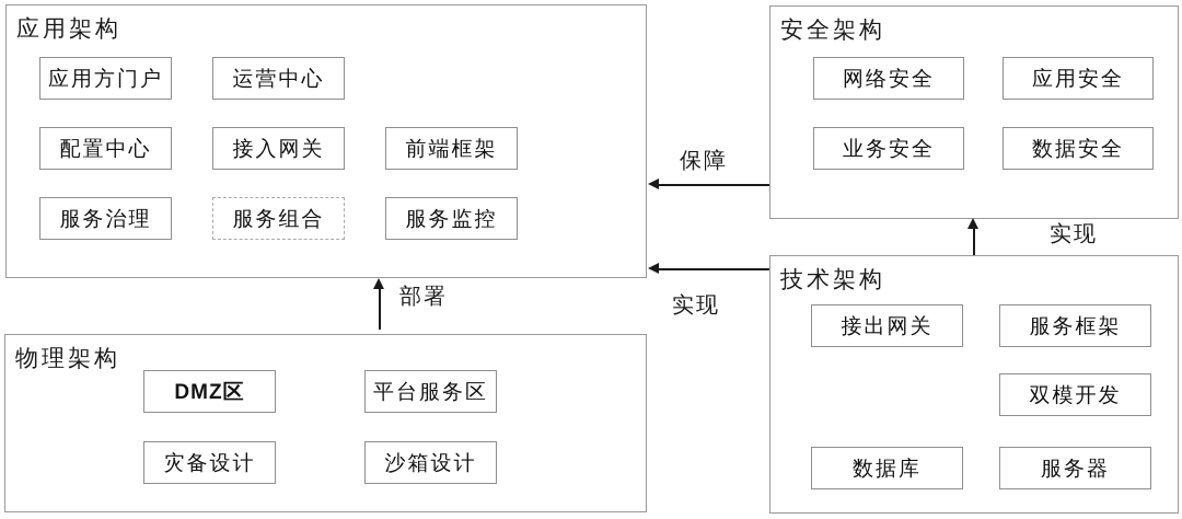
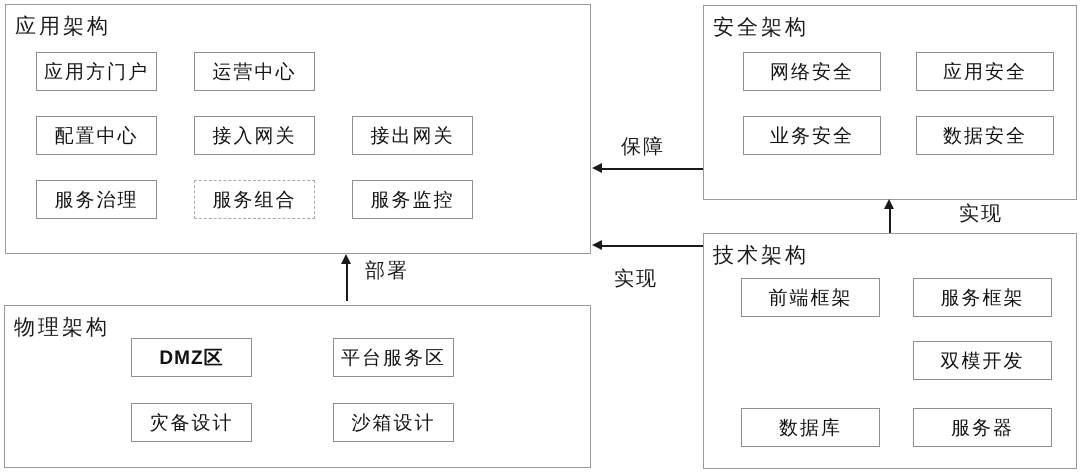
  应用架构
  应用方门户
  运营中心
  配置中心
  接入网关
- 前端框架
+ 接出网关
  服务治理
  服务组合
  服务监控
  安全架构
  网络安全
  应用安全
  业务安全
  数据安全
  技术架构
- 接出网关
+ 前端框架
  服务框架
  双模开发
  数据库
  服务器
  物理架构
  DMZ区
  平台服务区
  灾备设计
  沙箱设计
  保障
  实现
  实现
  部署
